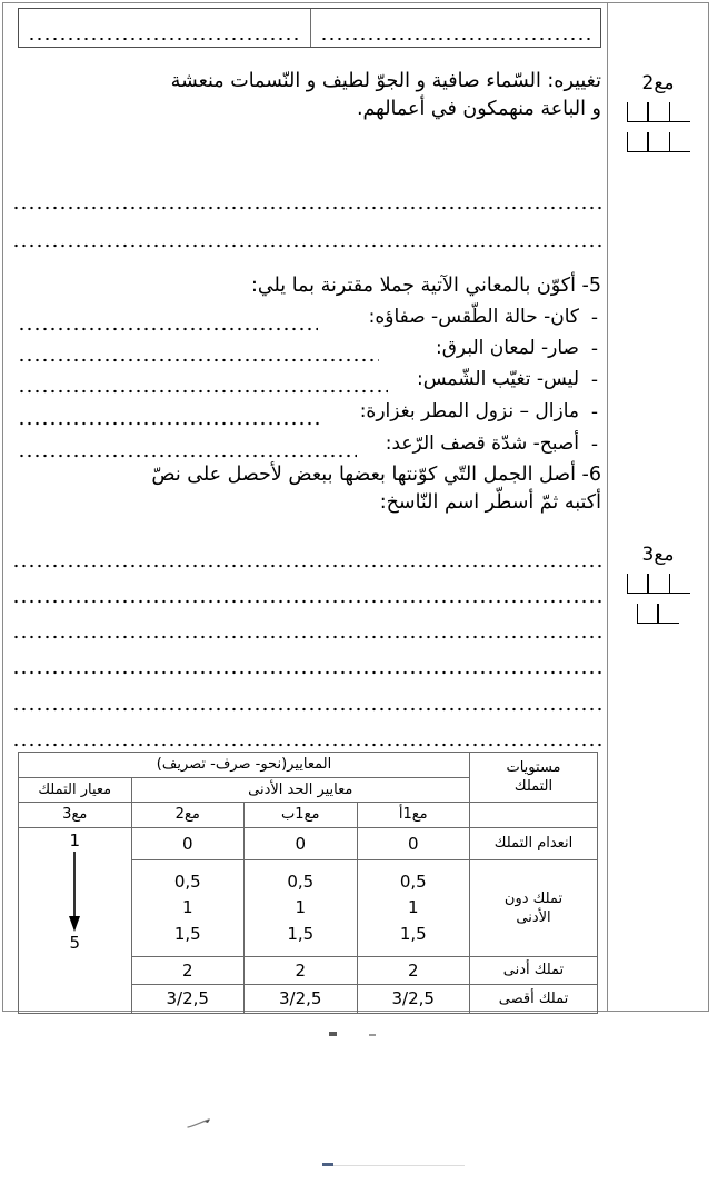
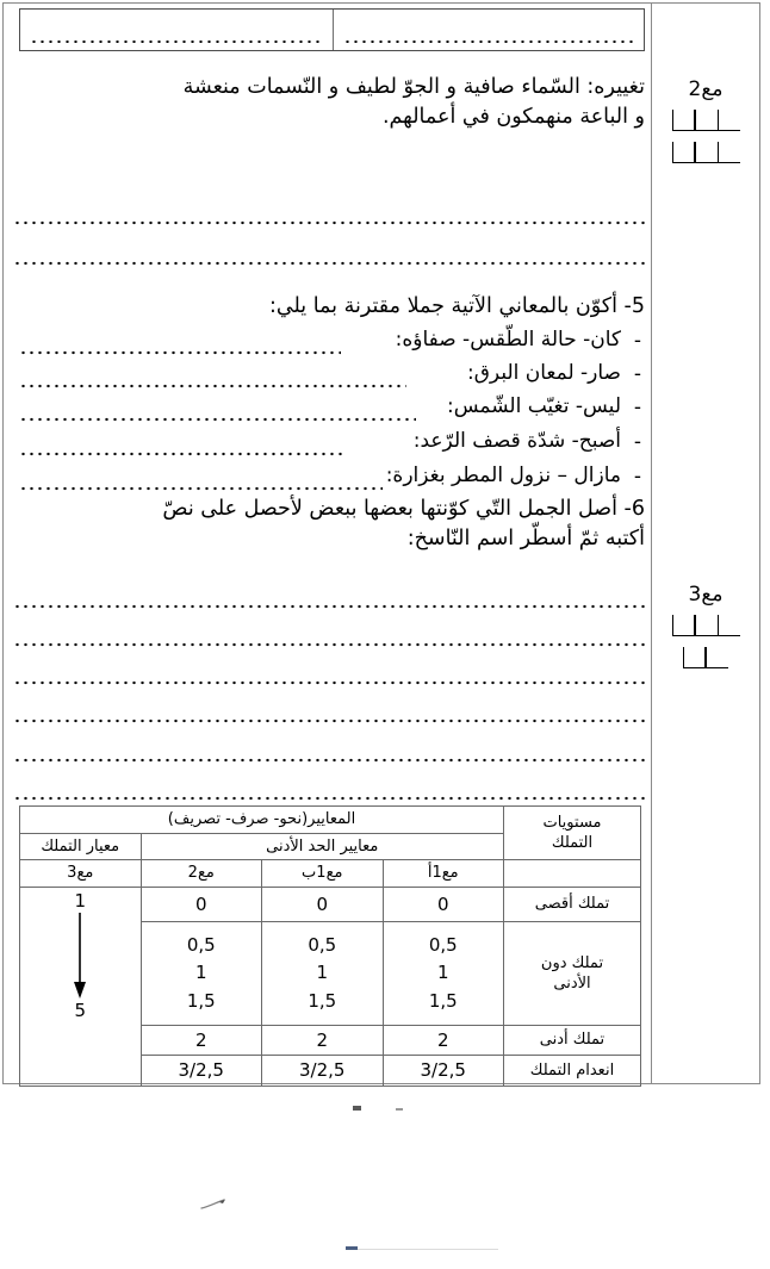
  مع2
  مع3
  تغييره: السّماء صافية و الجوّ لطيف و النّسمات منعشة
  و الباعة منهمكون في أعمالهم.
  5- أكوّن بالمعاني الآتية جملا مقترنة بما يلي:
  -
  كان- حالة الطّقس- صفاؤه:
  -
  صار- لمعان البرق:
  -
  ليس- تغيّب الشّمس:
  -
- مازال – نزول المطر بغزارة:
+ أصبح- شدّة قصف الرّعد:
  -
- أصبح- شدّة قصف الرّعد:
+ مازال – نزول المطر بغزارة:
  6- أصل الجمل التّي كوّنتها بعضها ببعض لأحصل على نصّ
  أكتبه ثمّ أسطّر اسم النّاسخ:
  مستويات التملك	المعايير(نحو- صرف- تصريف)
  معايير الحد الأدنى	معيار التملك
  	مع1أ	مع1ب	مع2	مع3
- انعدام التملك	0	0	0	1 5
+ تملك أقصى	0	0	0	1 5
  تملك دون الأدنى	0,5 1 1,5	0,5 1 1,5	0,5 1 1,5
  تملك أدنى	2	2	2
- تملك أقصى	3/2,5	3/2,5	3/2,5
+ انعدام التملك	3/2,5	3/2,5	3/2,5
